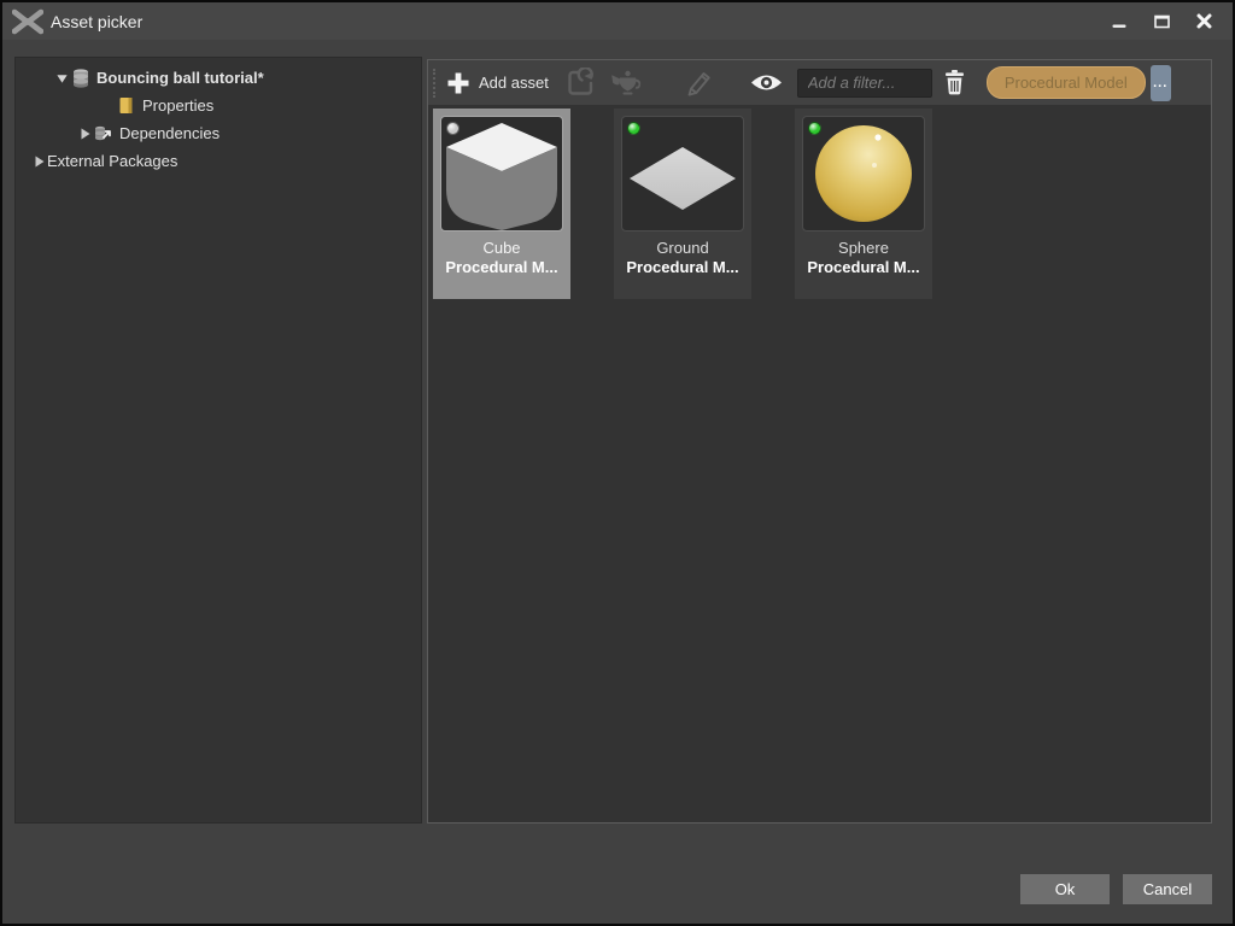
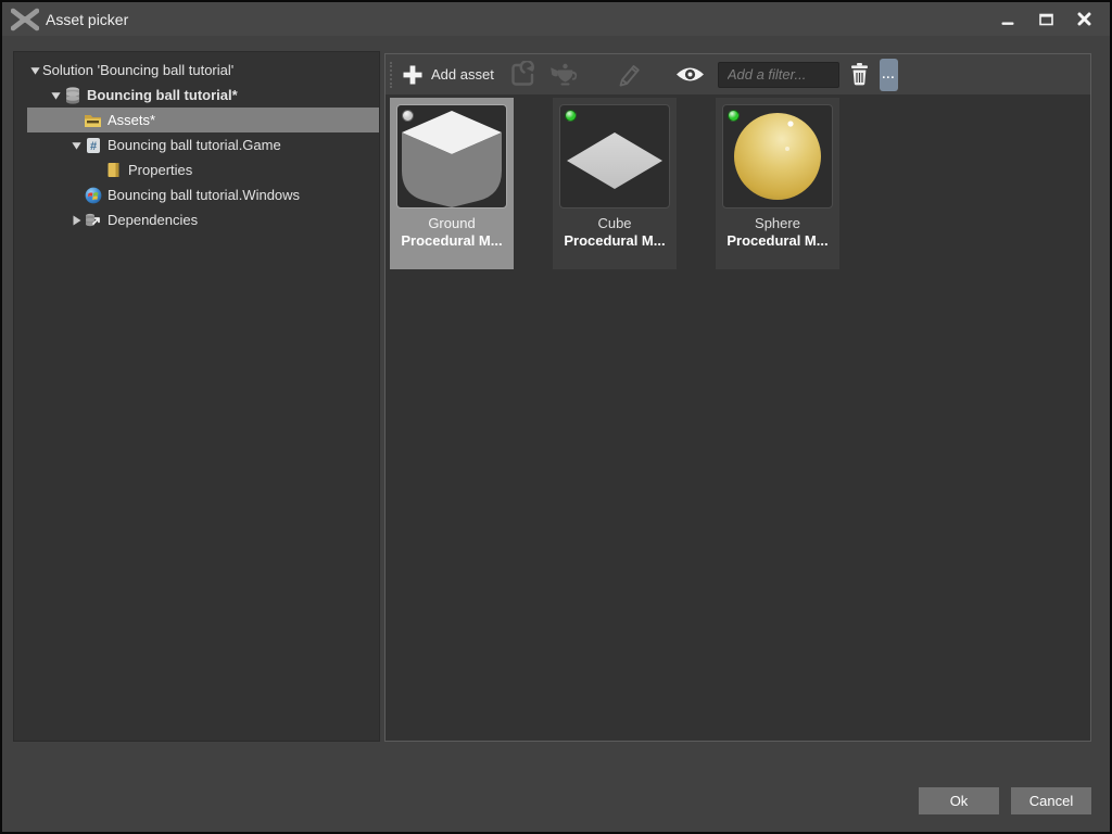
  Asset picker
+ Solution 'Bouncing ball tutorial'
  Bouncing ball tutorial*
+ Assets*
+ #
+ Bouncing ball tutorial.Game
  Properties
+ Bouncing ball tutorial.Windows
  Dependencies
- External Packages
  Add asset
  Add a filter...
- Procedural Model
  ...
- Cube
+ Ground
  Procedural M...
- Ground
+ Cube
  Procedural M...
  Sphere
  Procedural M...
  Ok
  Cancel
